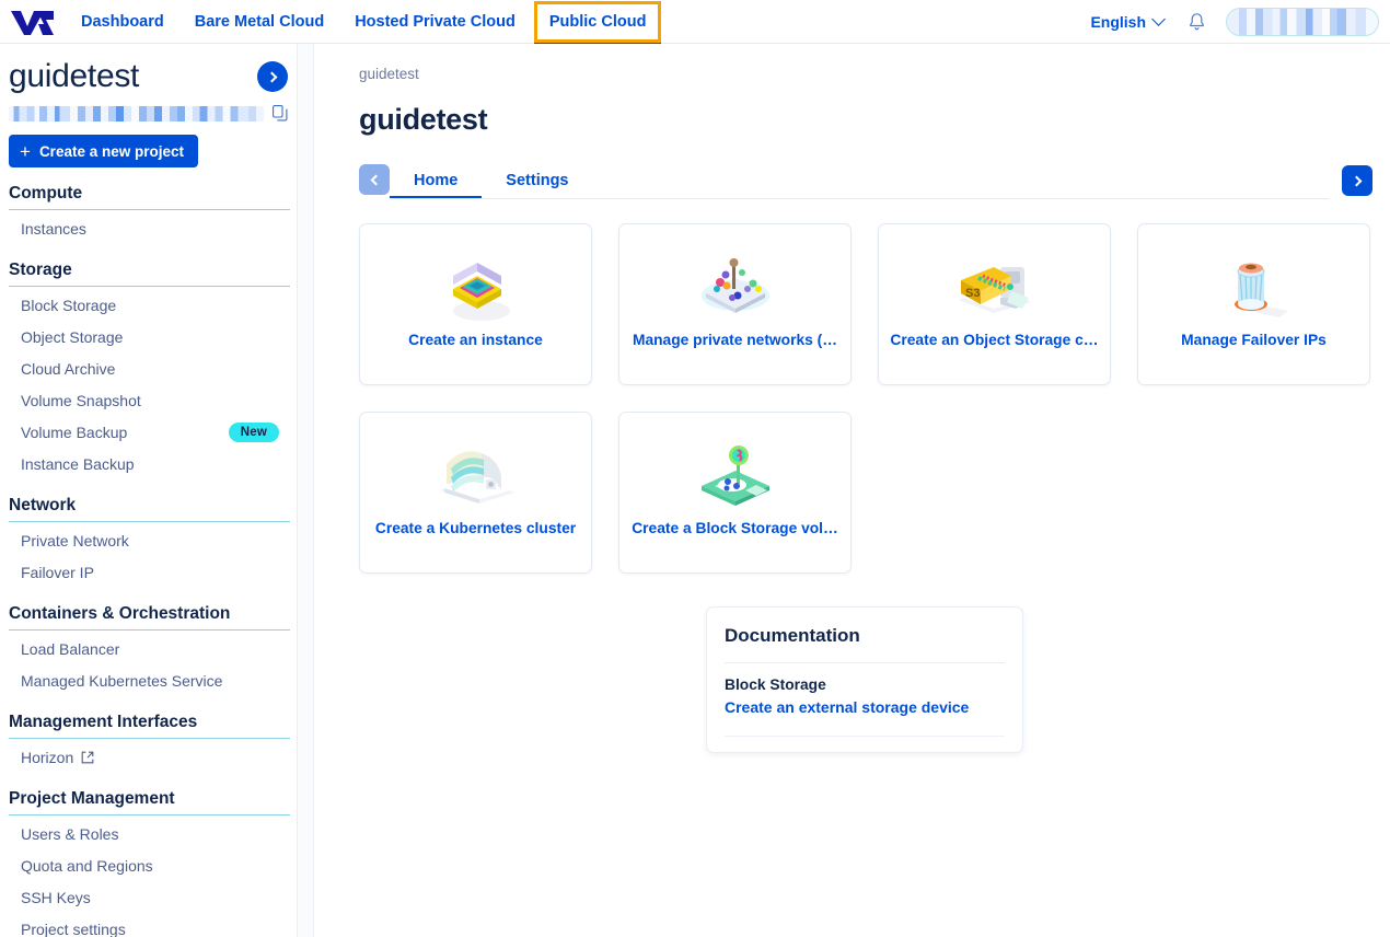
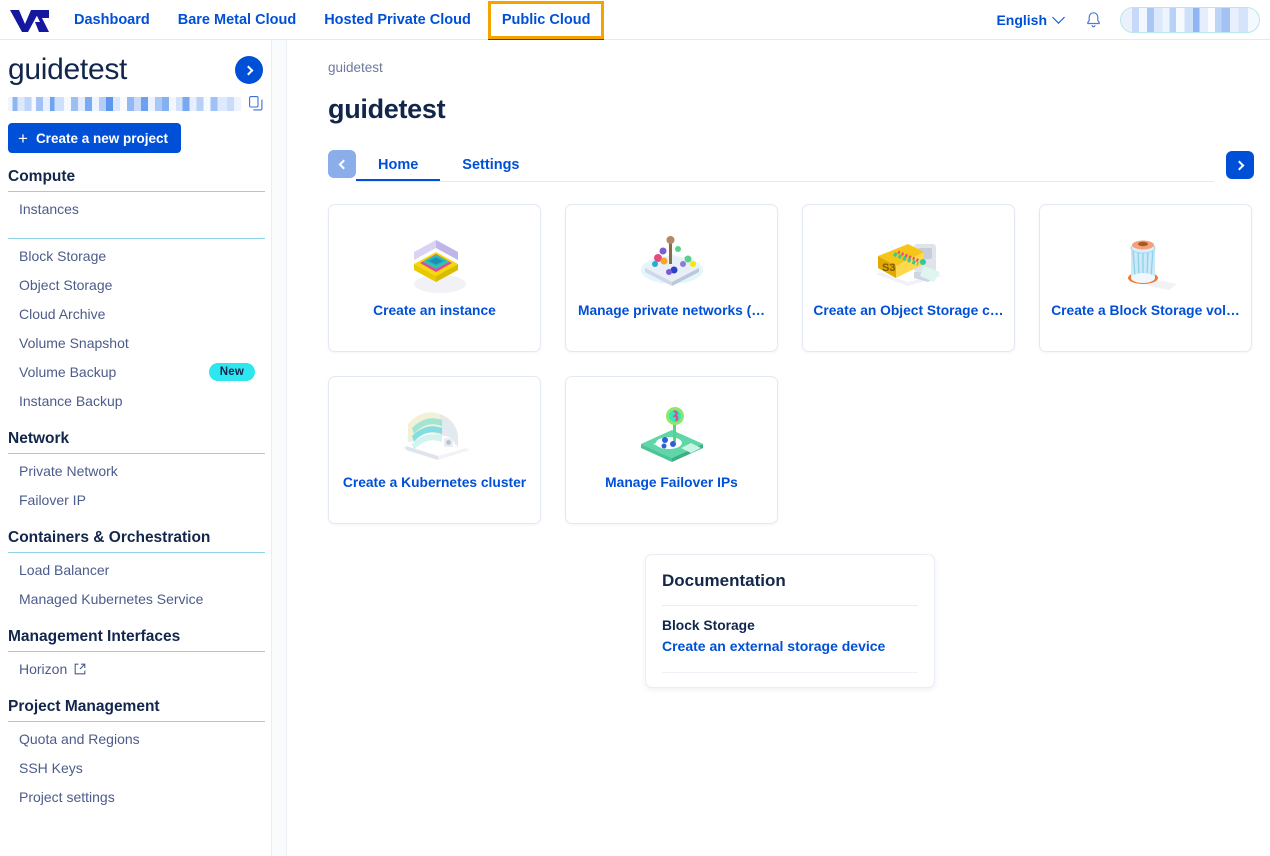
  Dashboard
  Bare Metal Cloud
  Hosted Private Cloud
  Public Cloud
  English
  guidetest
  +
  Create a new project
  Compute
  Instances
- Storage
  Block Storage
  Object Storage
  Cloud Archive
  Volume Snapshot
  Volume Backup
  New
  Instance Backup
  Network
  Private Network
  Failover IP
  Containers & Orchestration
  Load Balancer
  Managed Kubernetes Service
  Management Interfaces
  Horizon
  Project Management
- Users & Roles
  Quota and Regions
  SSH Keys
  Project settings
  guidetest
  guidetest
  Home
  Settings
  Create an instance
  Manage private networks (…
  S3
  Create an Object Storage c…
- Manage Failover IPs
+ Create a Block Storage vol…
  Create a Kubernetes cluster
- Create a Block Storage vol…
+ Manage Failover IPs
  Documentation
  Block Storage
  Create an external storage device
